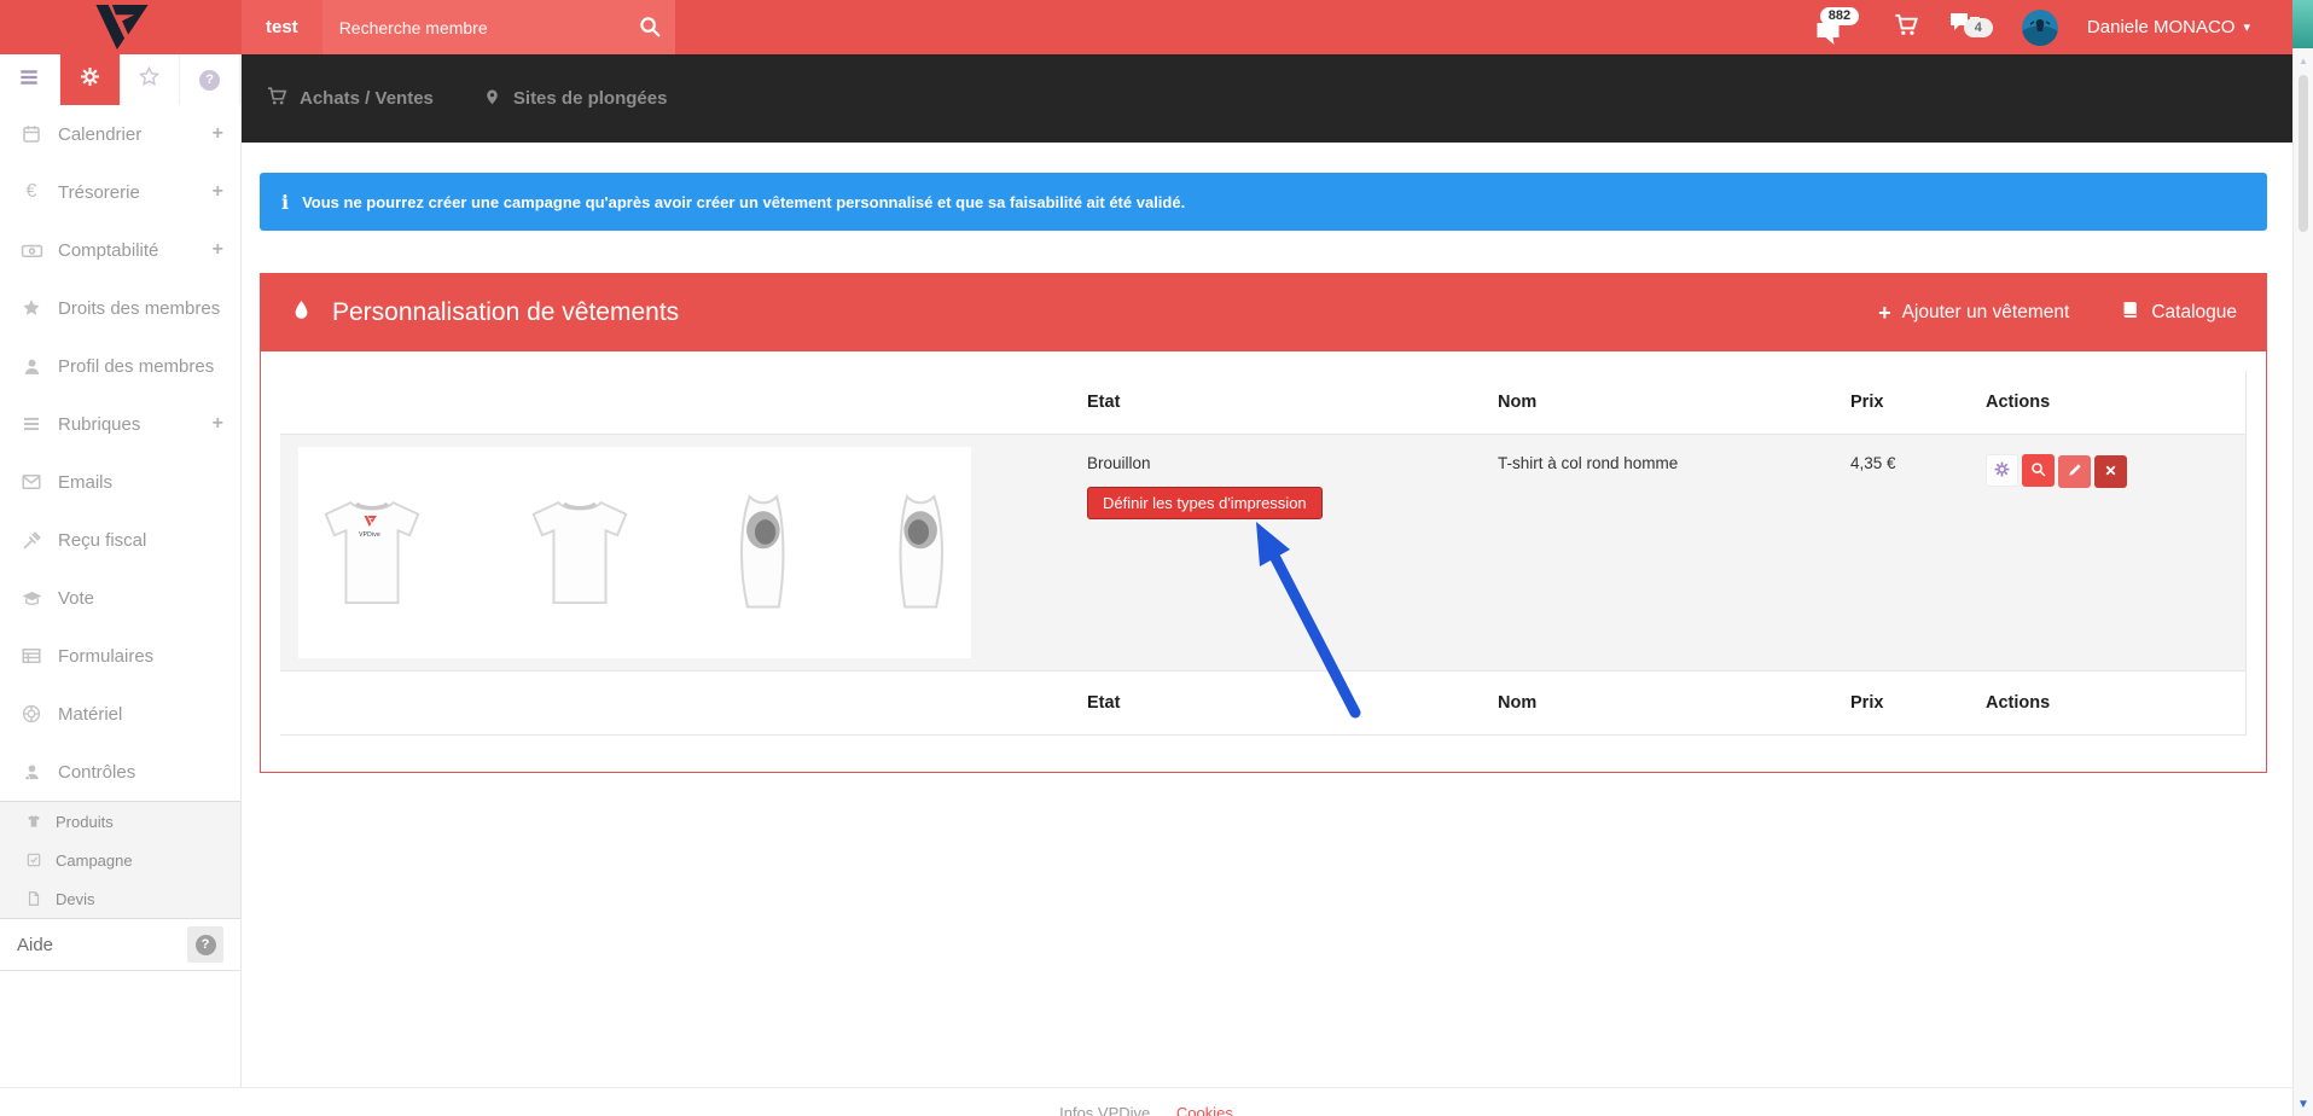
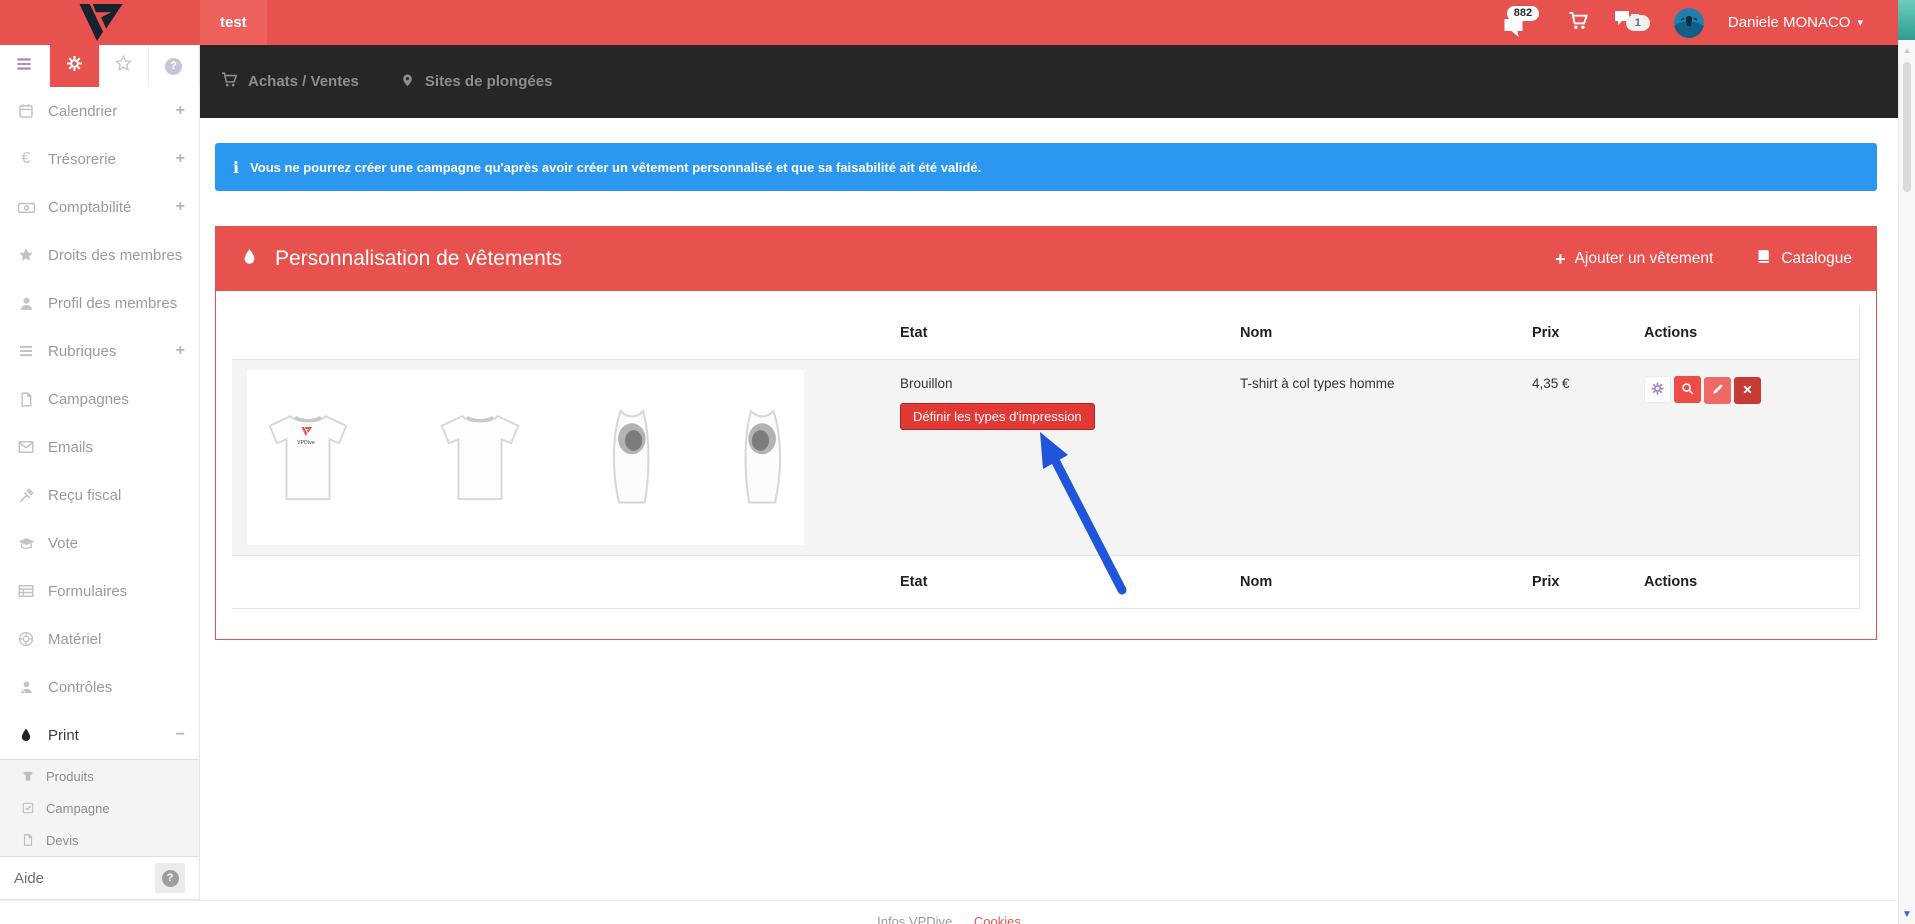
  test
- Recherche membre
  882
- 4
+ 1
  Daniele MONACO
  ▾
  ?
  Calendrier
  +
  €
  Trésorerie
  +
  Comptabilité
  +
  Droits des membres
  Profil des membres
  Rubriques
  +
+ Campagnes
  Emails
  Reçu fiscal
  Vote
  Formulaires
  Matériel
  Contrôles
+ Print
+ −
  Produits
  Campagne
  Devis
  Aide
  ?
  Achats / Ventes
  Sites de plongées
  i
  Vous ne pourrez créer une campagne qu'après avoir créer un vêtement personnalisé et que sa faisabilité ait été validé.
  Personnalisation de vêtements
  +
  Ajouter un vêtement
  Catalogue
  	Etat	Nom	Prix	Actions
- 	Brouillon Définir les types d'impression	T-shirt à col rond homme	4,35 €
+ 	Brouillon Définir les types d'impression	T-shirt à col types homme	4,35 €
  	Etat	Nom	Prix	Actions
  Infos VPDive Cookies
  ▲
  ▼
